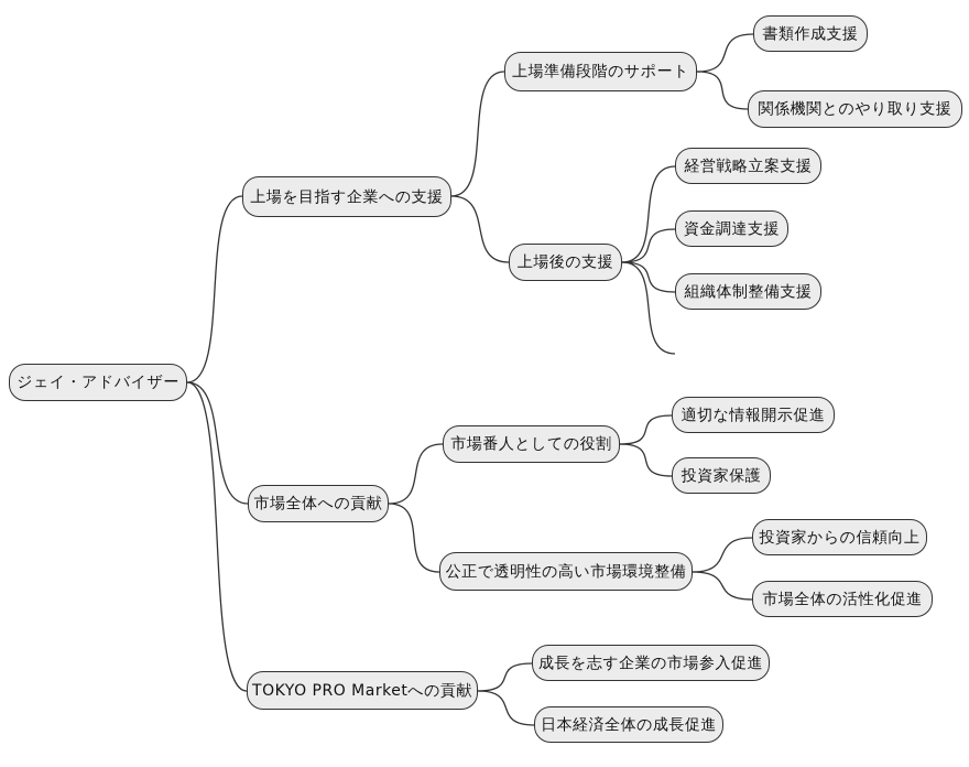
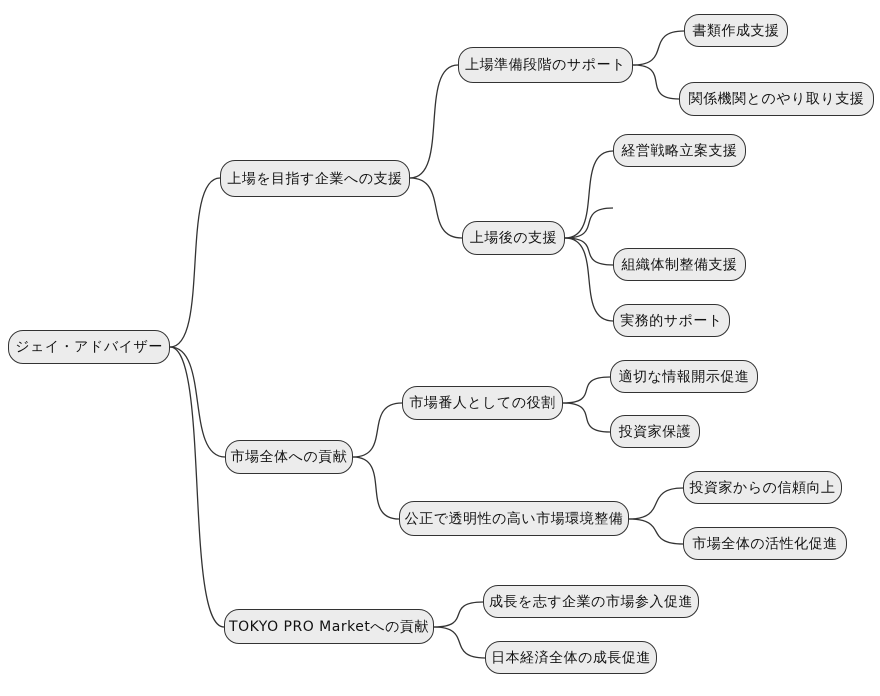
  ジェイ・アドバイザー
  上場を目指す企業への支援
  上場準備段階のサポート
  書類作成支援
  関係機関とのやり取り支援
  上場後の支援
  経営戦略立案支援
- 資金調達支援
  組織体制整備支援
+ 実務的サポート
  市場全体への貢献
  市場番人としての役割
  適切な情報開示促進
  投資家保護
  公正で透明性の高い市場環境整備
  投資家からの信頼向上
  市場全体の活性化促進
  TOKYO PRO Marketへの貢献
  成長を志す企業の市場参入促進
  日本経済全体の成長促進
